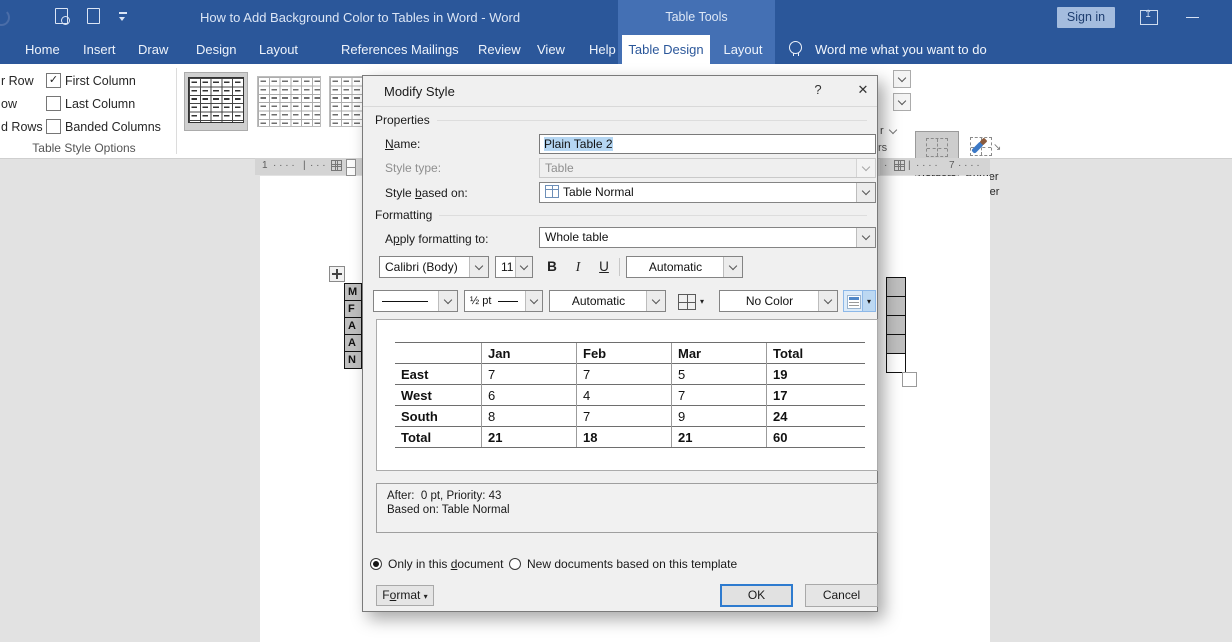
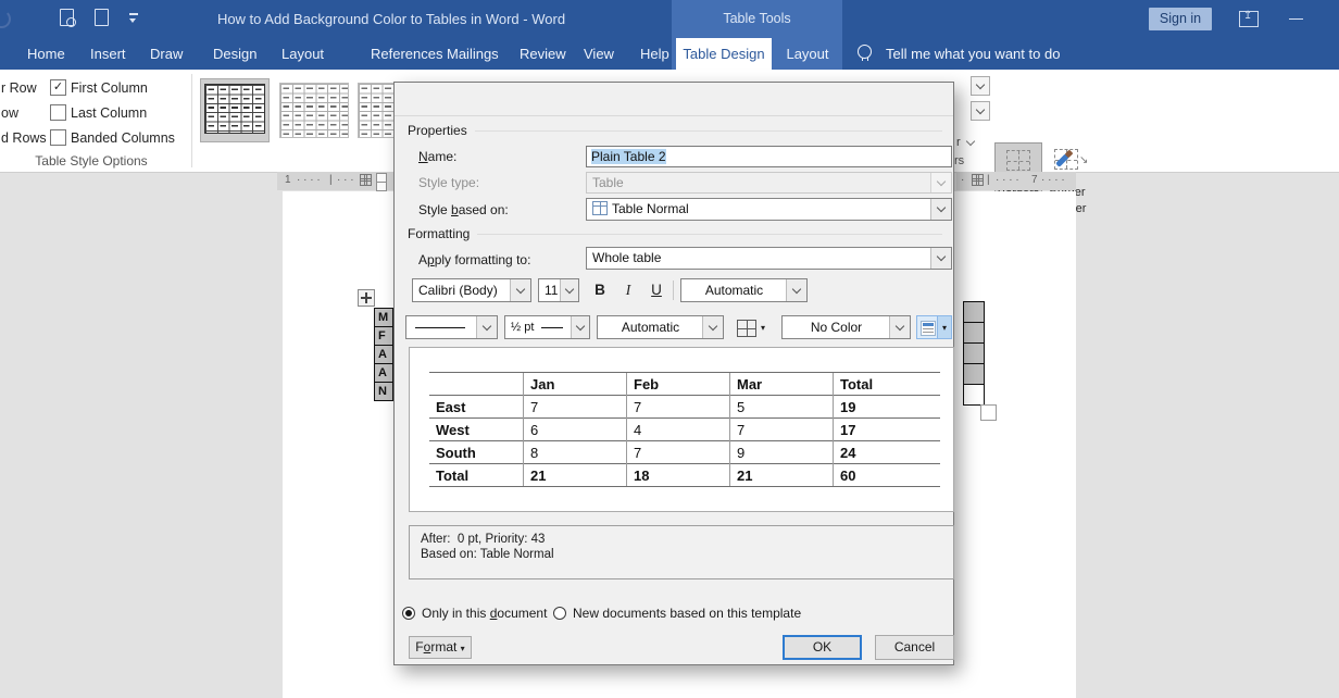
  Table Tools
  How to Add Background Color to Tables in Word - Word
  Sign in
  Home
  Insert
  Draw
  Design
  Layout
  References
  Mailings
  Review
  View
  Help
  Table Design
  Layout
- Word me what you want to do
+ Tell me what you want to do
  r Row
  ow
  d Rows
  ✓
  First Column
  Last Column
  Banded Columns
  Table Style Options
  r
  rs
  ↘
  1
  · · · ·
  |
  · · ·
  ·
  |
  · · · ·
  7
  · · · ·
  M
  F
  A
  A
  N
- Modify Style
- ?
- ✕
  Properties
  Name:
  Plain Table 2
  Style type:
  Table
  Style based on:
  Table Normal
  Formatting
  Apply formatting to:
  Whole table
  Calibri (Body)
  11
  B
  I
  U
  Automatic
  ½ pt
  Automatic
  ▾
  No Color
  ▾
  	Jan	Feb	Mar	Total
  East	7	7	5	19
  West	6	4	7	17
  South	8	7	9	24
  Total	21	18	21	60
  After: 0 pt, Priority: 43
  Based on: Table Normal
  Only in this document
  New documents based on this template
  Format ▾
  OK
  Cancel
